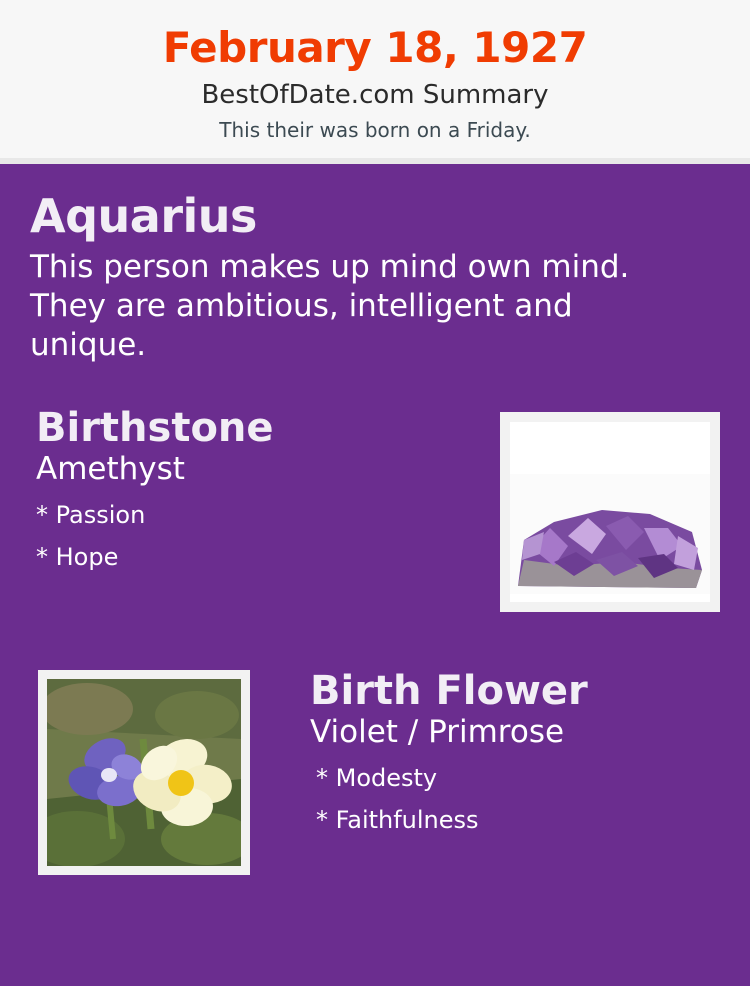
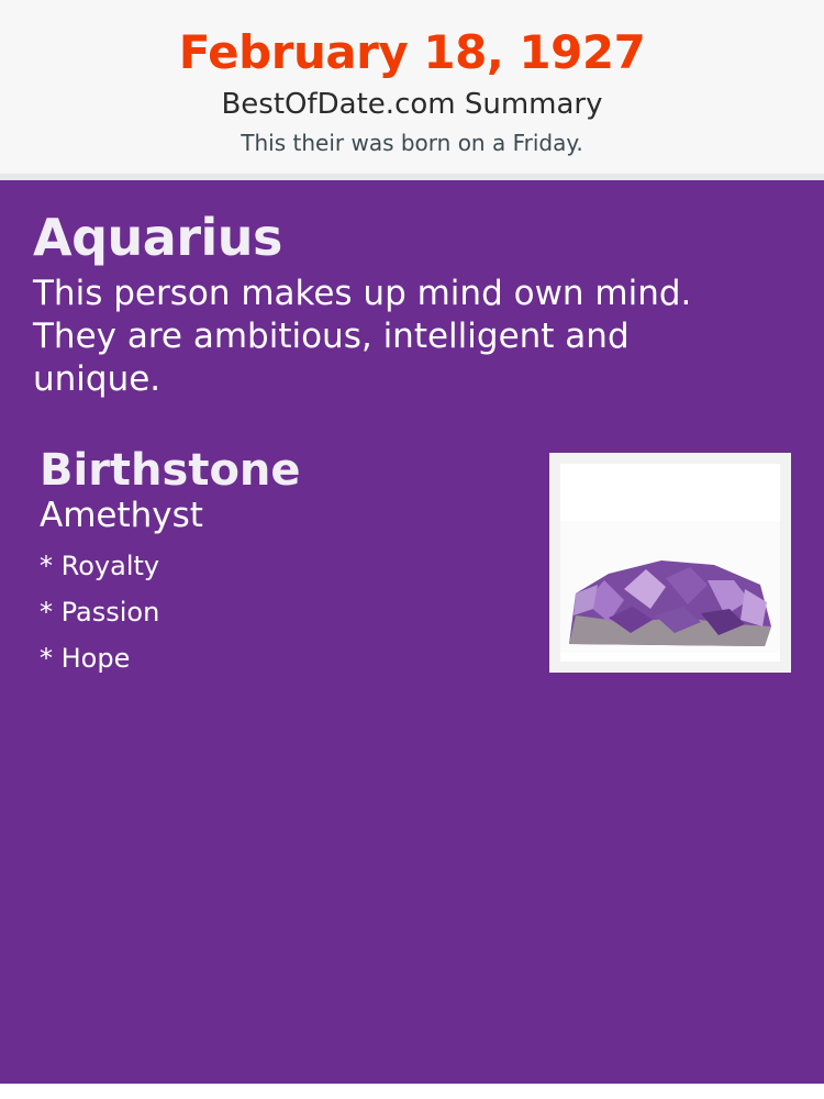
  February 18, 1927
  BestOfDate.com Summary
  This their was born on a Friday.
  Aquarius
  This person makes up mind own mind. They are ambitious, intelligent and unique.
  Birthstone
  Amethyst
+ * Royalty
  * Passion
  * Hope
- Birth Flower
- Violet / Primrose
- * Modesty
- * Faithfulness
